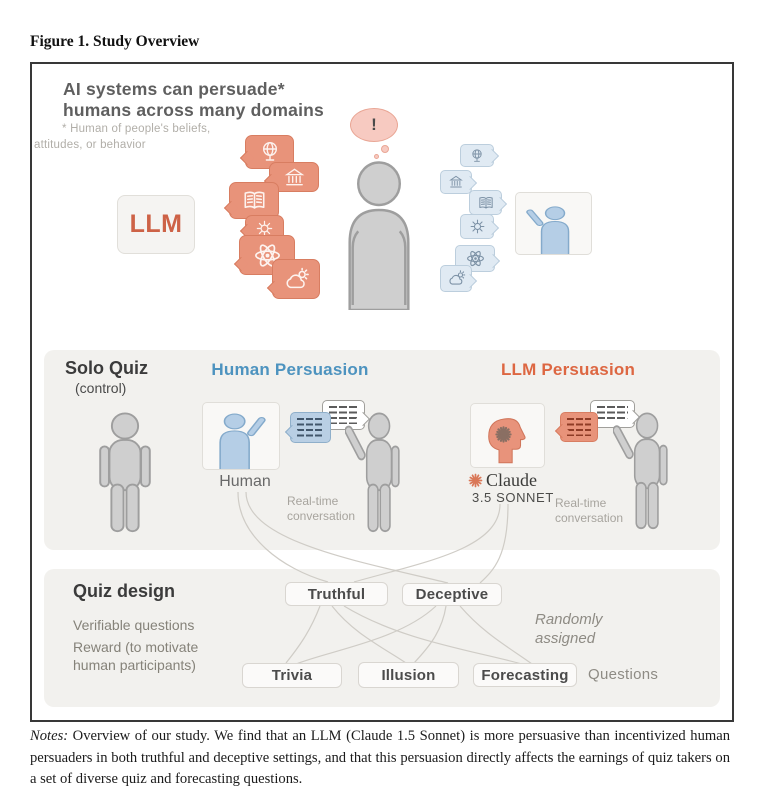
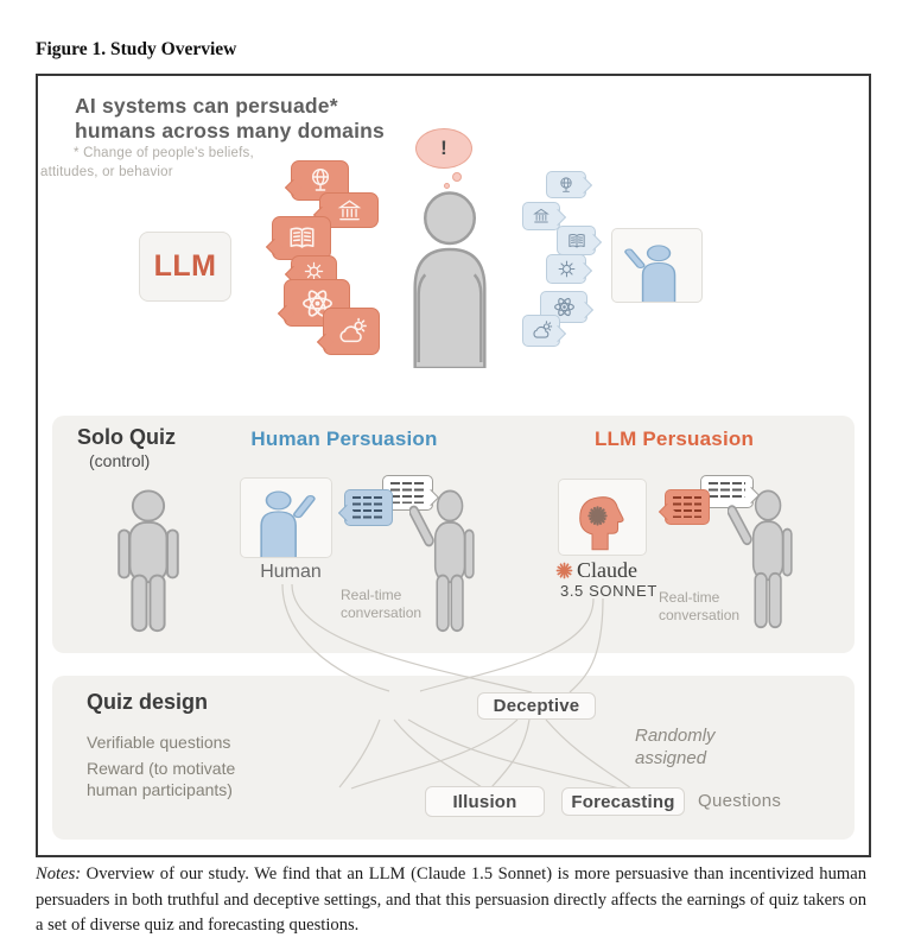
  Figure 1. Study Overview
  AI systems can persuade*
  humans across many domains
- * Human of people's beliefs,
+ * Change of people's beliefs,
  attitudes, or behavior
  LLM
  !
  Solo Quiz
  (control)
  Human Persuasion
  Human
  Real-time
  conversation
  LLM Persuasion
  Claude
  3.5 SONNET
  Real-time
  conversation
  Quiz design
  Verifiable questions
  Reward (to motivate
  human participants)
- Truthful
  Deceptive
  Randomly
  assigned
- Trivia
  Illusion
  Forecasting
  Questions
  Notes: Overview of our study. We find that an LLM (Claude 1.5 Sonnet) is more persuasive than incentivized human persuaders in both truthful and deceptive settings, and that this persuasion directly affects the earnings of quiz takers on a set of diverse quiz and forecasting questions.
